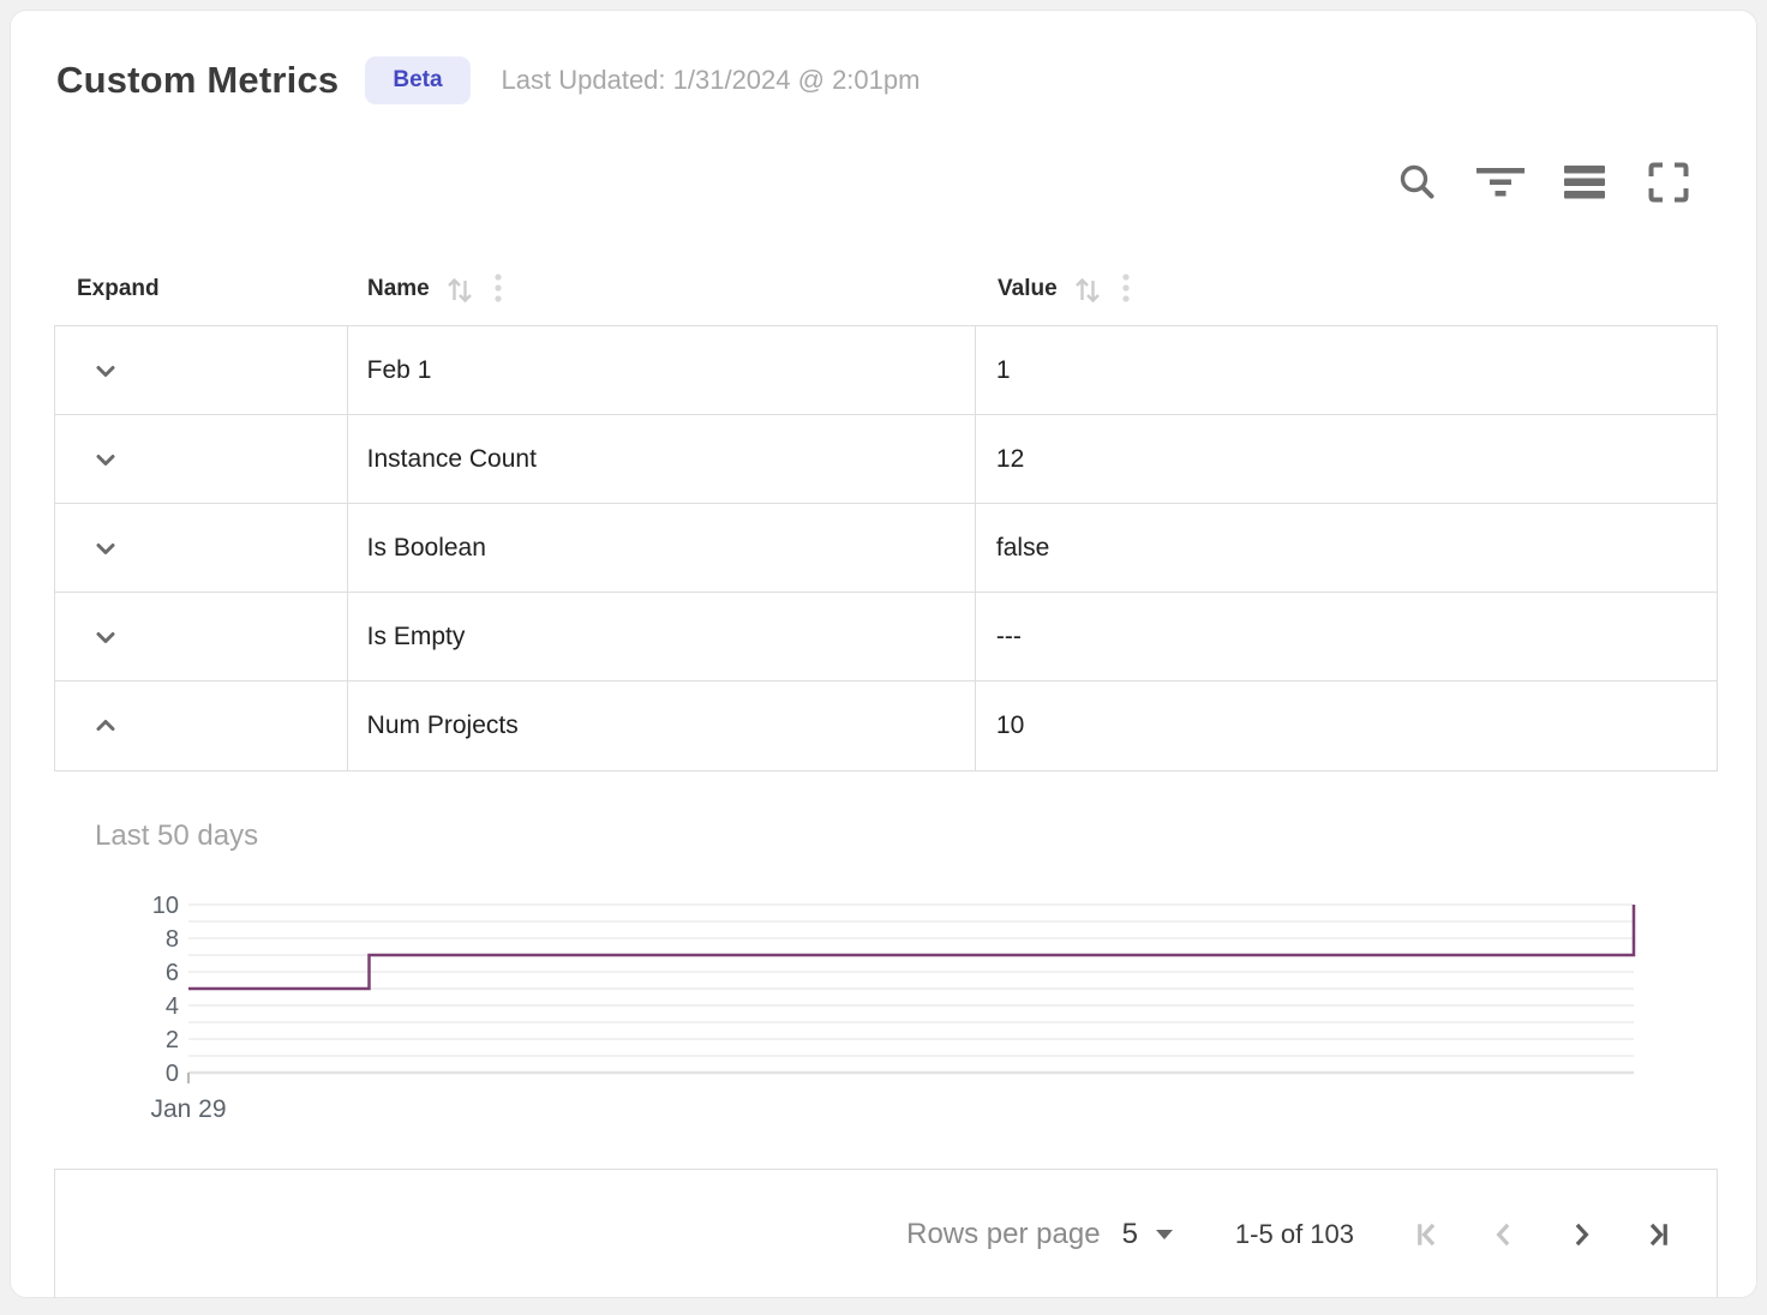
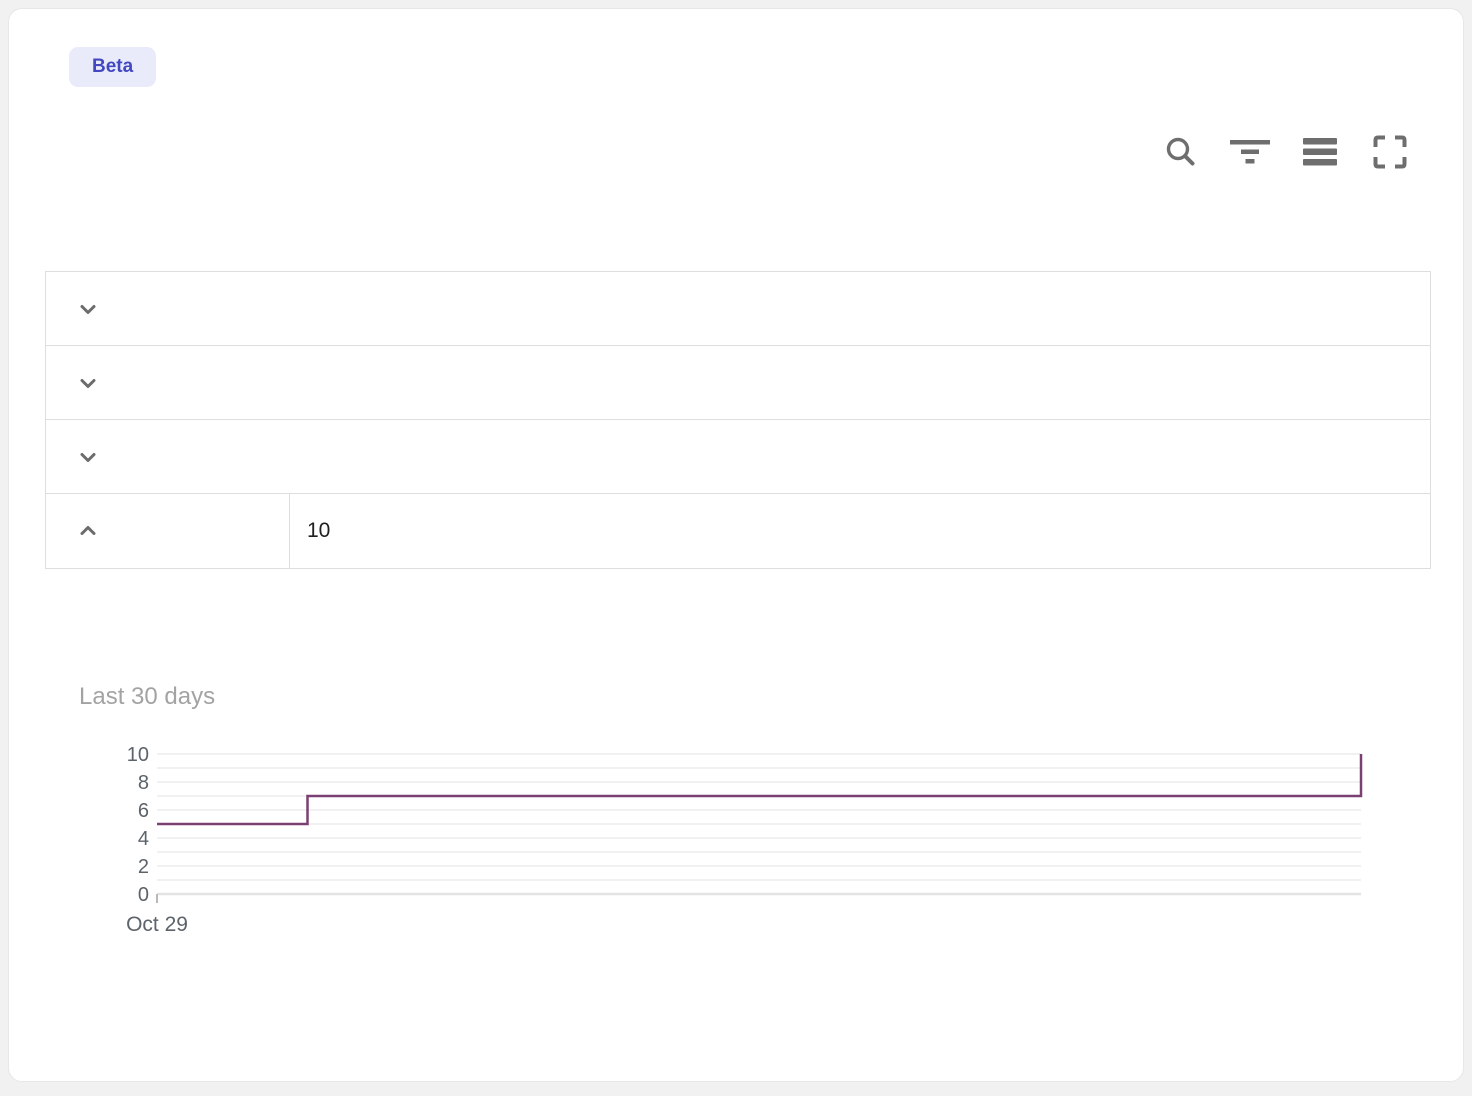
- Custom Metrics
  Beta
- Last Updated: 1/31/2024 @ 2:01pm
- Expand
- Name
- Value
- Feb 1
- 1
- Instance Count
- 12
- Is Boolean
- false
- Is Empty
- ---
- Num Projects
  10
- Last 50 days
+ Last 30 days
  0
  2
  4
  6
  8
  10
- Jan 29
+ Oct 29
- Rows per page
- 5
- 1-5 of 103
